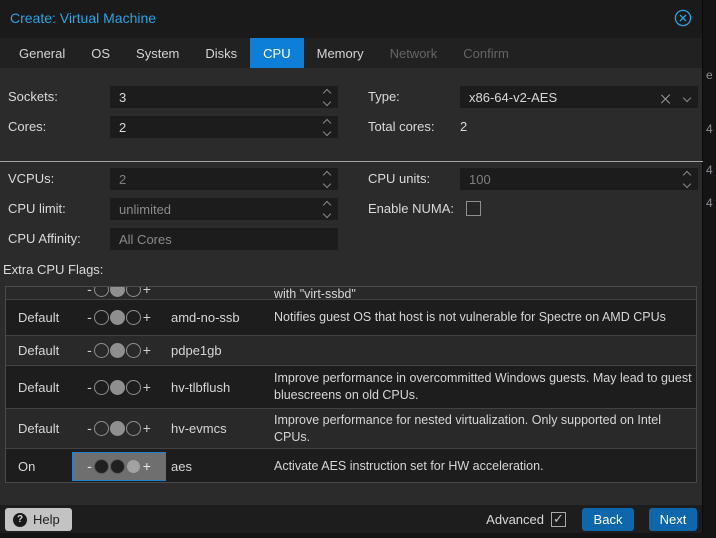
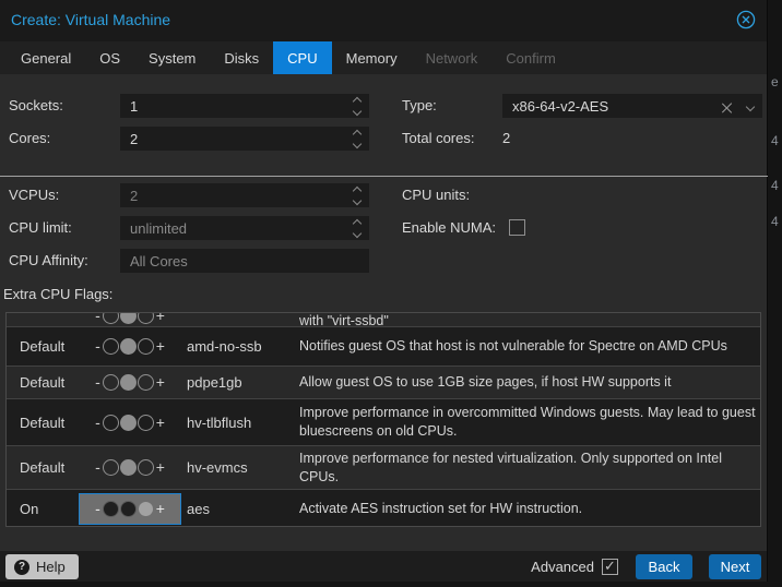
  e
  4
  4
  4
  Create: Virtual Machine
  General
  OS
  System
  Disks
  CPU
  Memory
  Network
  Confirm
  Sockets:
- 3
+ 1
  Cores:
  2
  Type:
  x86-64-v2-AES
  Total cores:
  2
  VCPUs:
  2
  CPU units:
- 100
  CPU limit:
  unlimited
  Enable NUMA:
  CPU Affinity:
  All Cores
  Extra CPU Flags:
  -
  +
  with "virt-ssbd"
  Default
  -
  +
  amd-no-ssb
  Notifies guest OS that host is not vulnerable for Spectre on AMD CPUs
  Default
  -
  +
  pdpe1gb
+ Allow guest OS to use 1GB size pages, if host HW supports it
  Default
  -
  +
  hv-tlbflush
  Improve performance in overcommitted Windows guests. May lead to guest bluescreens on old CPUs.
  Default
  -
  +
  hv-evmcs
  Improve performance for nested virtualization. Only supported on Intel CPUs.
  On
  -
  +
  aes
- Activate AES instruction set for HW acceleration.
+ Activate AES instruction set for HW instruction.
  ?
  Help
  Advanced
  Back
  Next
